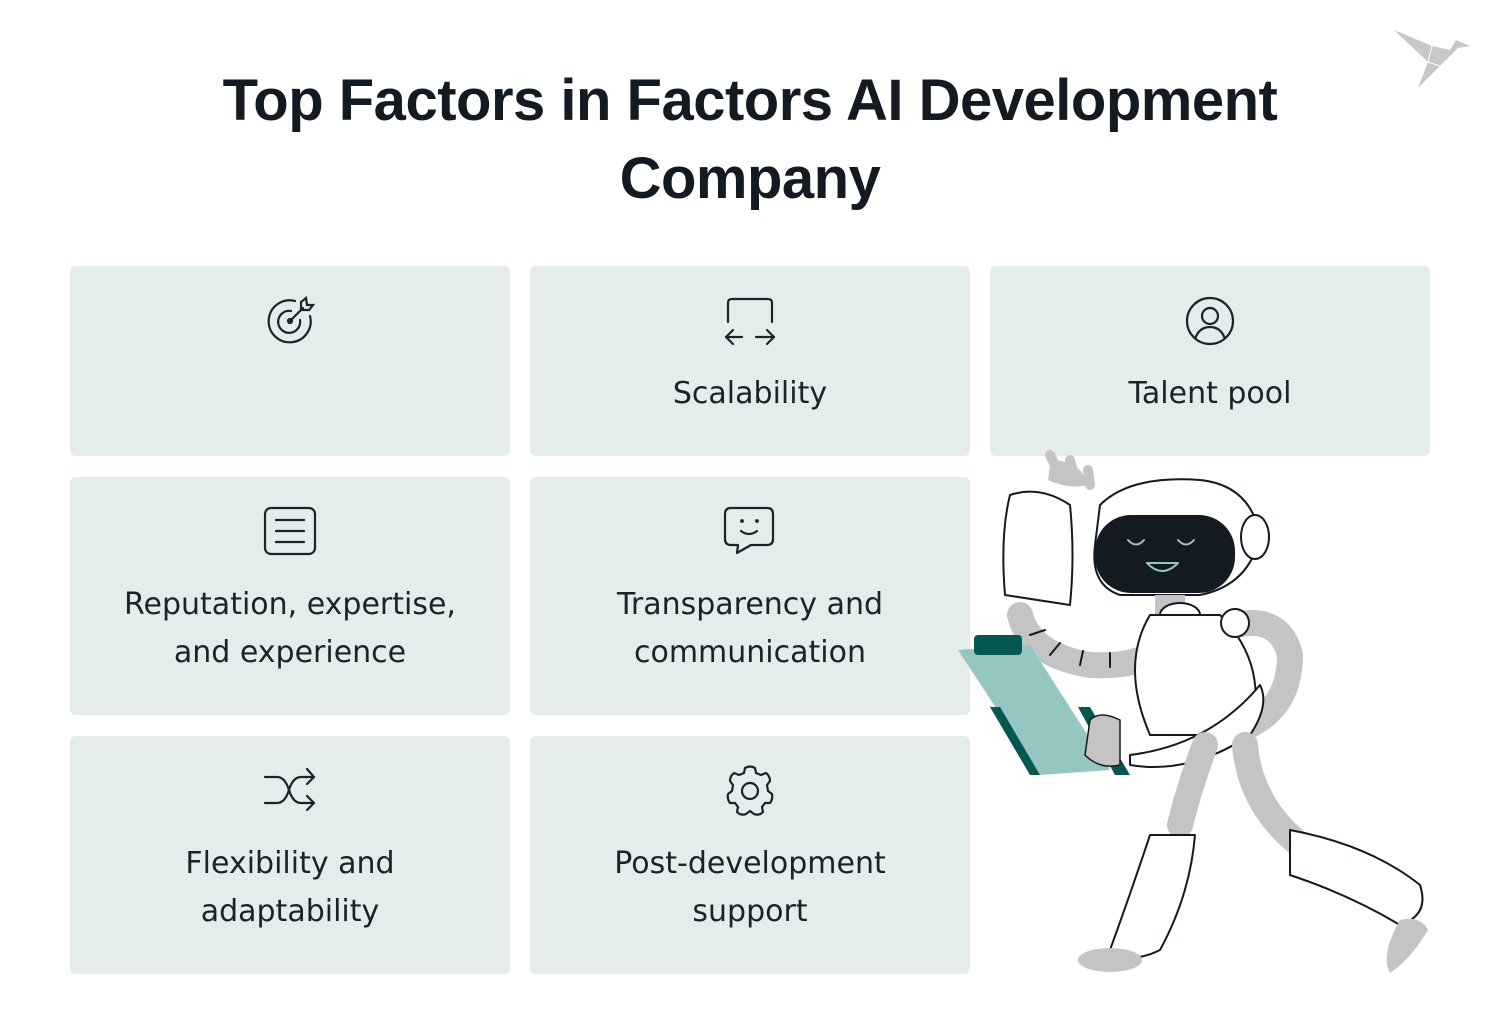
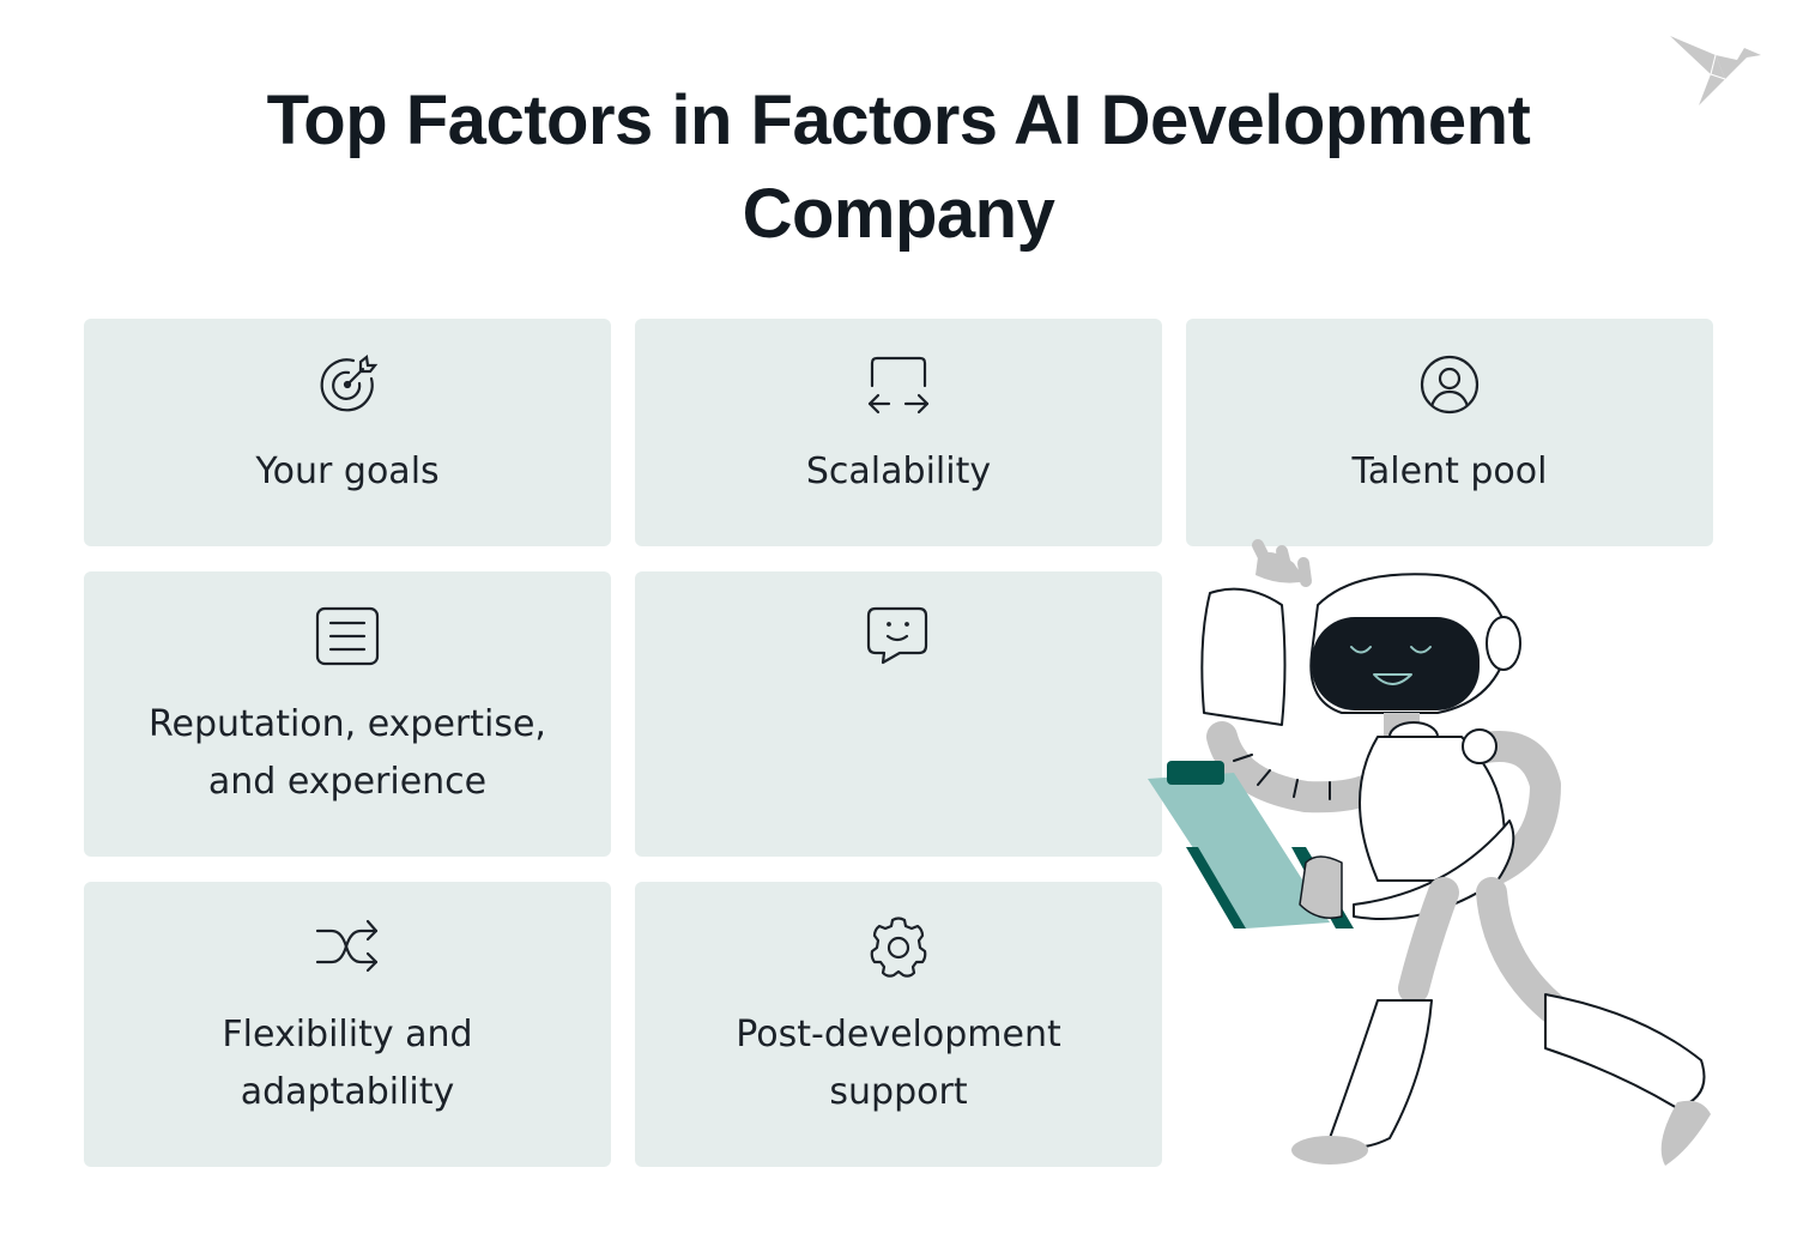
  Top Factors in Factors AI Development
  Company
+ Your goals
  Scalability
  Talent pool
  Reputation, expertise, and experience
- Transparency and communication
  Flexibility and adaptability
  Post-development support
